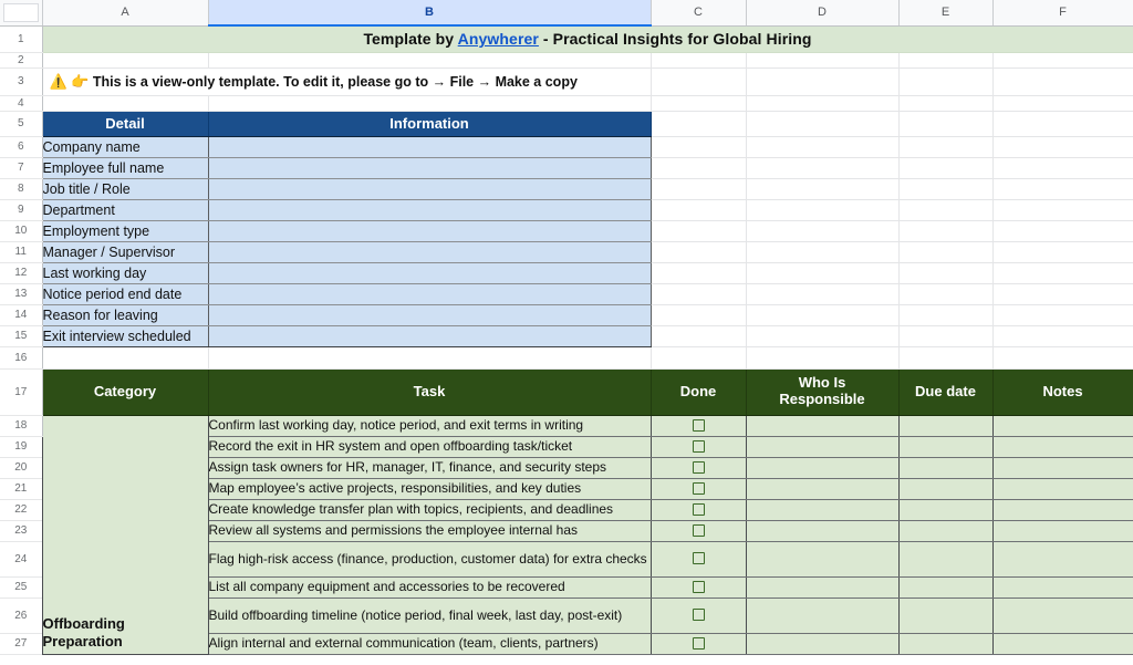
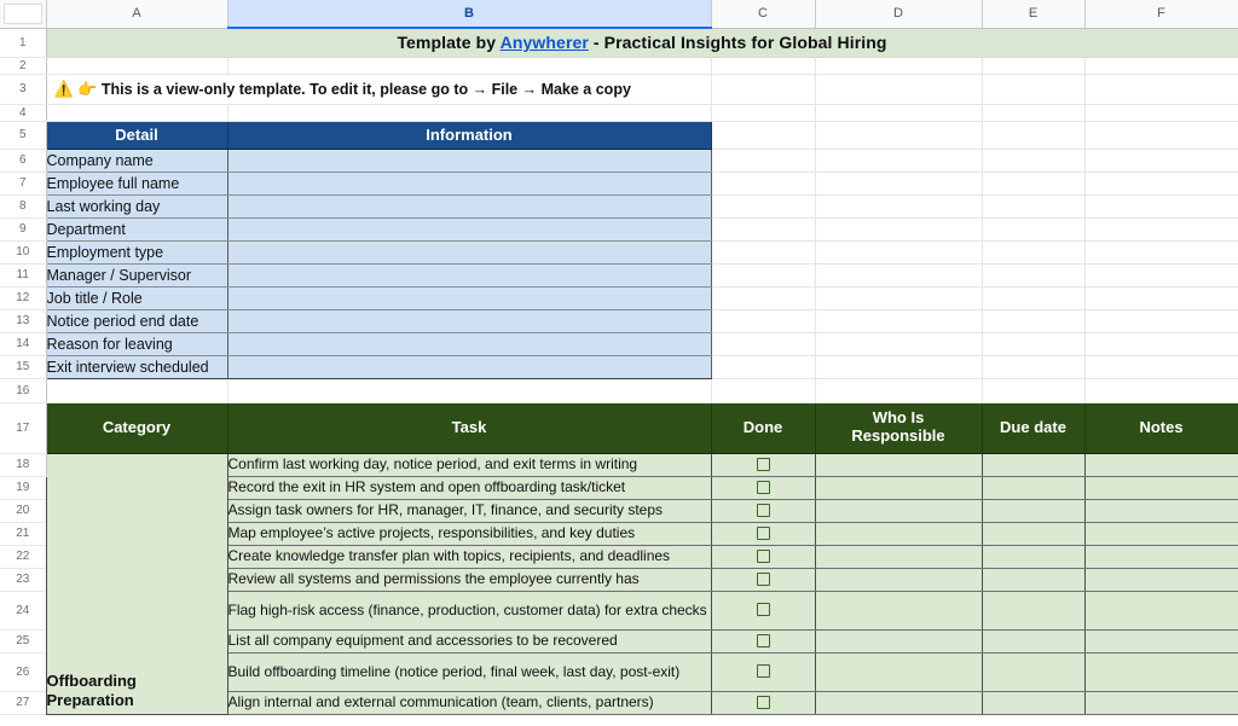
  	A	B	C	D	E	F
  1	Template by Anywherer - Practical Insights for Global Hiring
  2
  3	⚠️ 👉 This is a view-only template. To edit it, please go to → File → Make a copy
  4
  5	Detail	Information
  6	Company name
  7	Employee full name
- 8	Job title / Role
+ 8	Last working day
  9	Department
  10	Employment type
  11	Manager / Supervisor
- 12	Last working day
+ 12	Job title / Role
  13	Notice period end date
  14	Reason for leaving
  15	Exit interview scheduled
  16
  17	Category	Task	Done	Who Is Responsible	Due date	Notes
  18	OffboardingPreparation	Confirm last working day, notice period, and exit terms in writing
  19	Record the exit in HR system and open offboarding task/ticket
  20	Assign task owners for HR, manager, IT, finance, and security steps
  21	Map employee’s active projects, responsibilities, and key duties
  22	Create knowledge transfer plan with topics, recipients, and deadlines
- 23	Review all systems and permissions the employee internal has
+ 23	Review all systems and permissions the employee currently has
  24	Flag high-risk access (finance, production, customer data) for extra checks
  25	List all company equipment and accessories to be recovered
  26	Build offboarding timeline (notice period, final week, last day, post-exit)
  27	Align internal and external communication (team, clients, partners)
